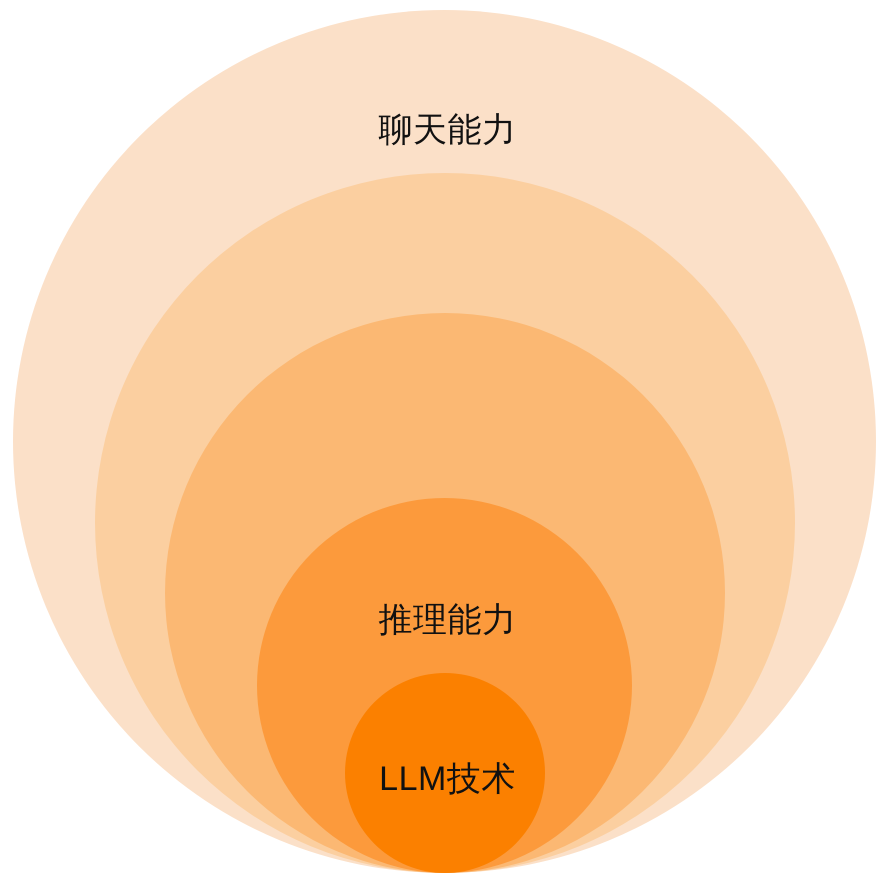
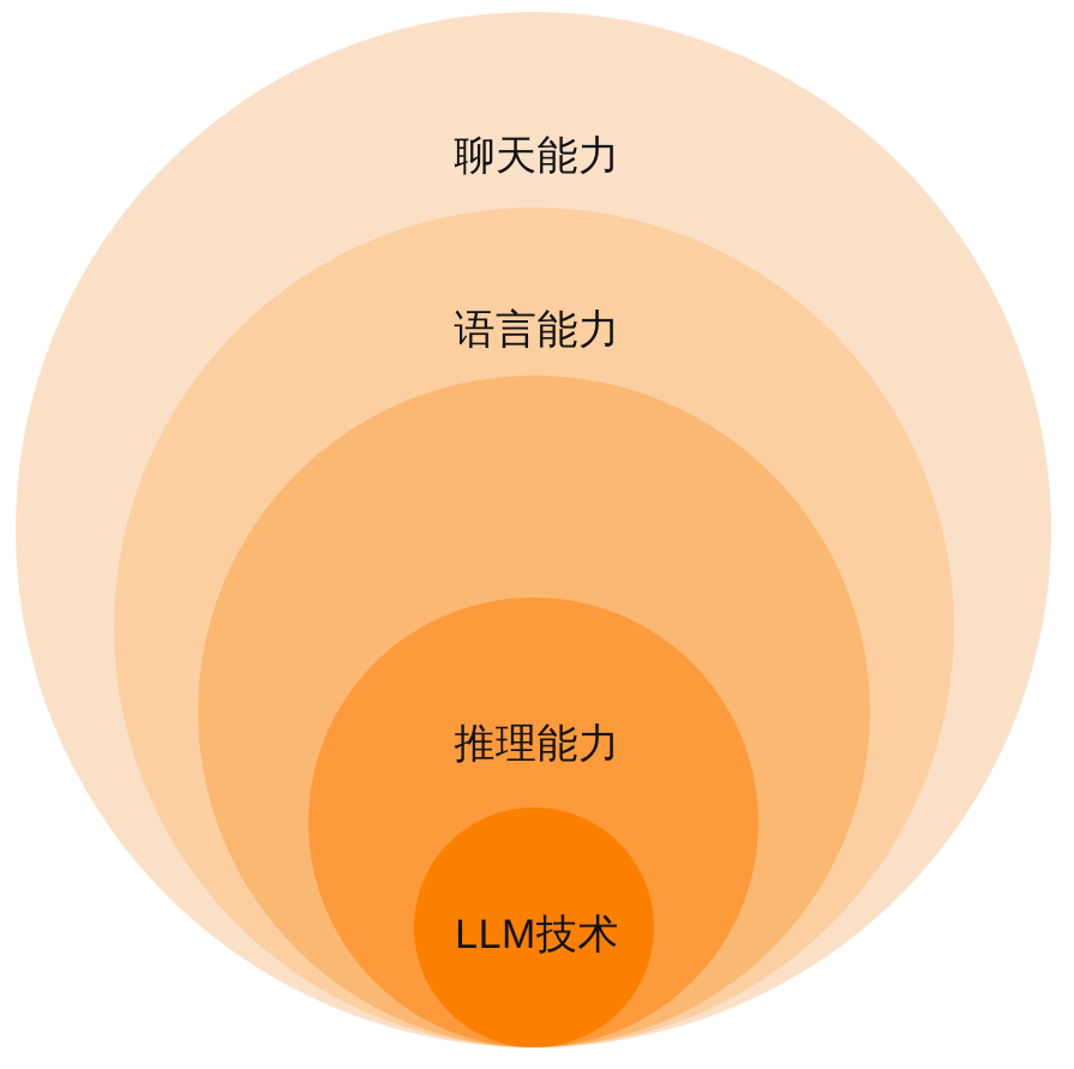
  聊天能力
+ 语言能力
  推理能力
  LLM技术
